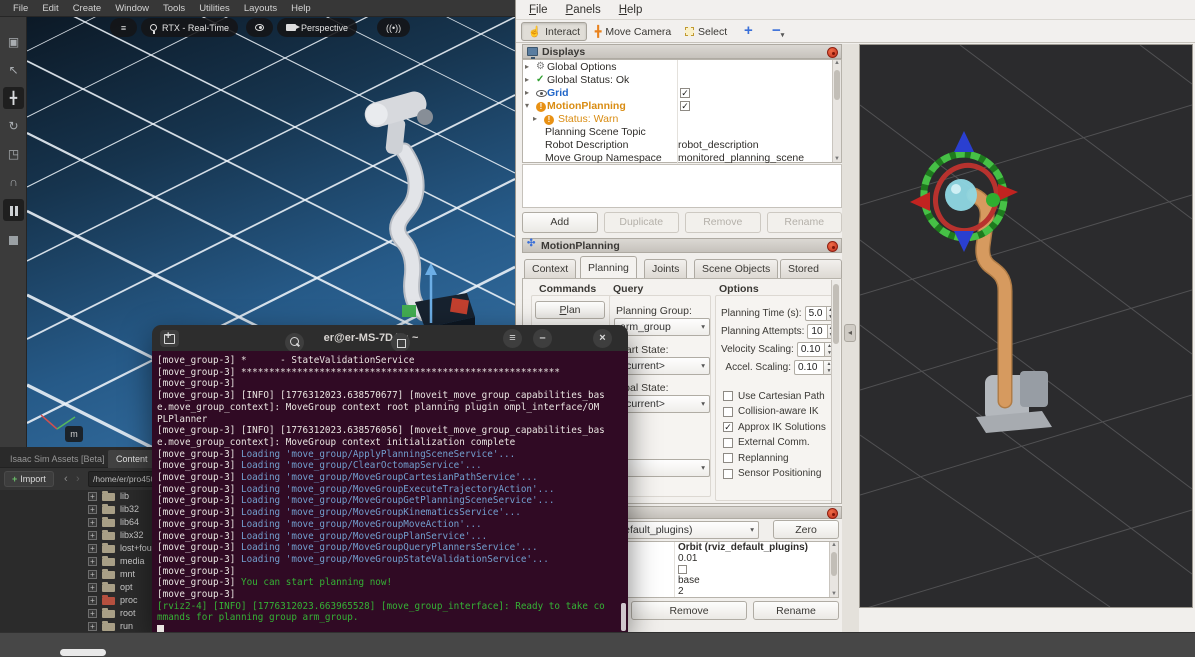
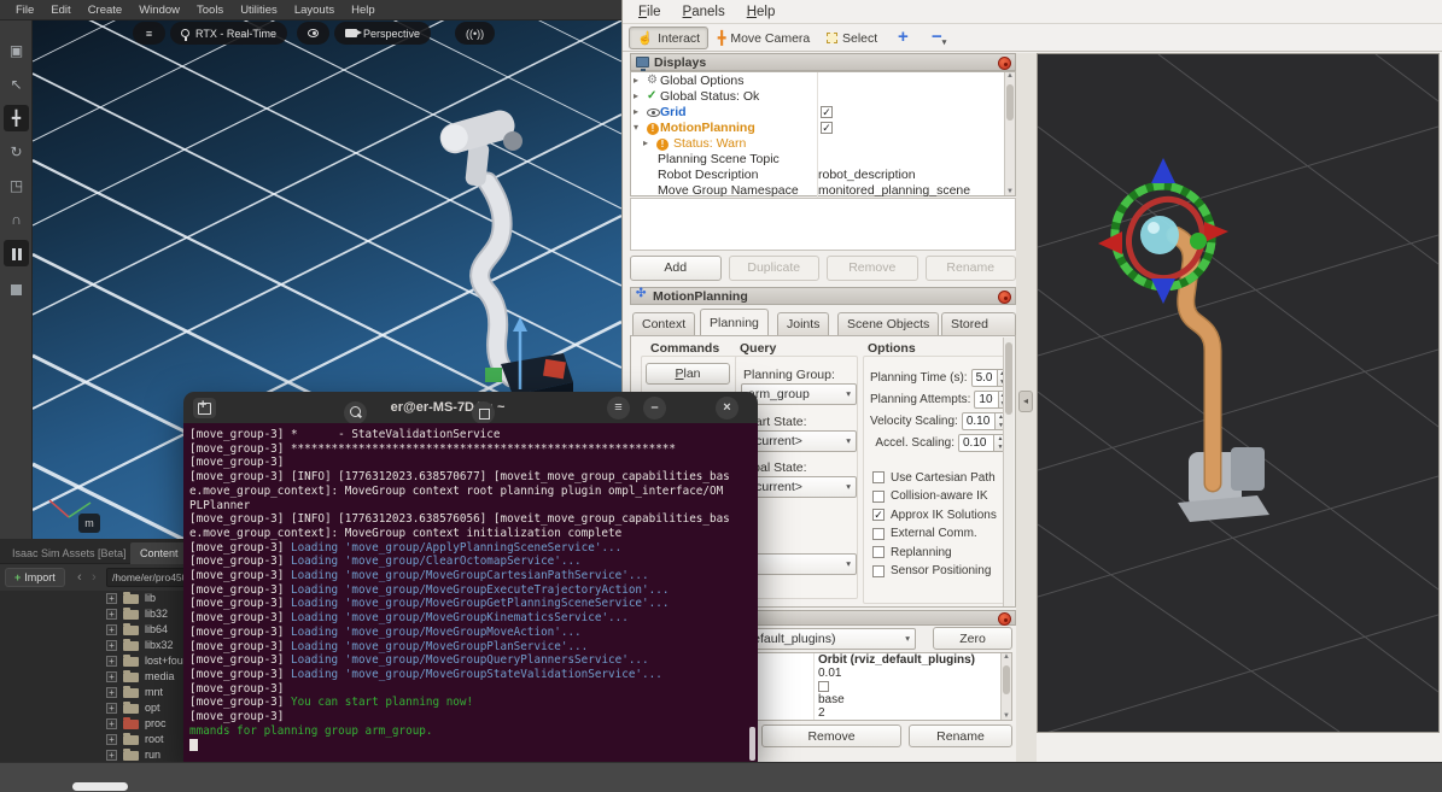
  File
  Edit
  Create
  Window
  Tools
  Utilities
  Layouts
  Help
  ▣
  ↖
  ╋
  ↻
  ◳
  ∩
  ≡
  RTX - Real-Time
  Perspective
  ((•))
  m
  Isaac Sim Assets [Beta]
  Content
  + Import
  ‹
  ›
  /home/er/pro45
  +
  lib
  +
  lib32
  +
  lib64
  +
  libx32
  +
  lost+fou
  +
  media
  +
  mnt
  +
  opt
  +
  proc
  +
  root
  +
  run
  File
  Panels
  Help
  ☝
  Interact
  ╋
  Move Camera
  Select
  +
  Displays
  ▸
  ⚙
  Global Options
  ▸
  ✓
  Global Status: Ok
  ▸
  Grid
  ✓
  ▾
  !
  MotionPlanning
  ✓
  ▸
  !
  Status: Warn
  Planning Scene Topic
  Robot Description
  robot_description
  Move Group Namespace
  monitored_planning_scene
  Add
  Duplicate
  Remove
  Rename
  MotionPlanning
  Context
  Planning
  Joints
  Scene Objects
  Commands
  Plan
  Query
  Planning Group:
  rm_group
  art State:
  current>
  al State:
  current>
  Options
  Planning Time (s):
  5.0
  Planning Attempts:
  10
  Velocity Scaling:
  0.10
  Accel. Scaling:
  0.10
  Use Cartesian Path
  Collision-aware IK
  ✓
  Approx IK Solutions
  External Comm.
  Replanning
  Sensor Positioning
  Zero
  Orbit (rviz_default_plugins)
  0.01
  base
  2
  Remove
  Rename
  ◂
  er@er-MS-7D ~
  ≡
  –
  ×
  [move_group-3] * - StateValidationService
  [move_group-3] *********************************************************
  [move_group-3]
  [move_group-3] [INFO] [1776312023.638570677] [moveit_move_group_capabilities_bas
  e.move_group_context]: MoveGroup context root planning plugin ompl_interface/OM
  PLPlanner
  [move_group-3] [INFO] [1776312023.638576056] [moveit_move_group_capabilities_bas
  e.move_group_context]: MoveGroup context initialization complete
  [move_group-3] Loading 'move_group/ApplyPlanningSceneService'...
  [move_group-3] Loading 'move_group/ClearOctomapService'...
  [move_group-3] Loading 'move_group/MoveGroupCartesianPathService'...
  [move_group-3] Loading 'move_group/MoveGroupExecuteTrajectoryAction'...
  [move_group-3] Loading 'move_group/MoveGroupGetPlanningSceneService'...
  [move_group-3] Loading 'move_group/MoveGroupKinematicsService'...
  [move_group-3] Loading 'move_group/MoveGroupMoveAction'...
  [move_group-3] Loading 'move_group/MoveGroupPlanService'...
  [move_group-3] Loading 'move_group/MoveGroupQueryPlannersService'...
  [move_group-3] Loading 'move_group/MoveGroupStateValidationService'...
  [move_group-3]
  [move_group-3] You can start planning now!
  [move_group-3]
- [rviz2-4] [INFO] [1776312023.663965528] [move_group_interface]: Ready to take co
  mmands for planning group arm_group.
